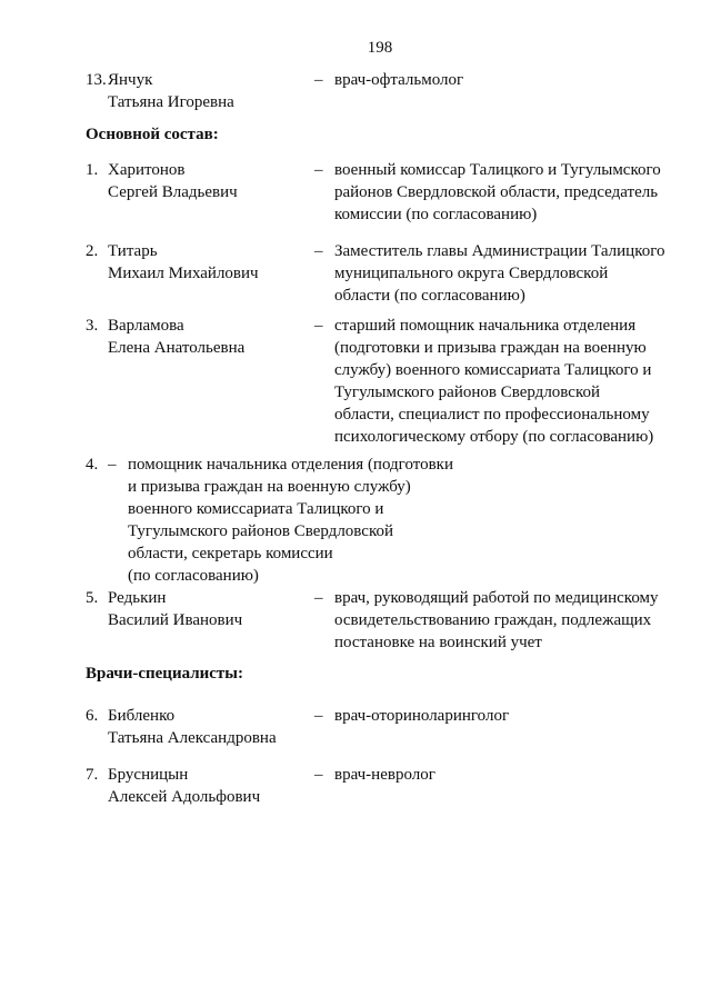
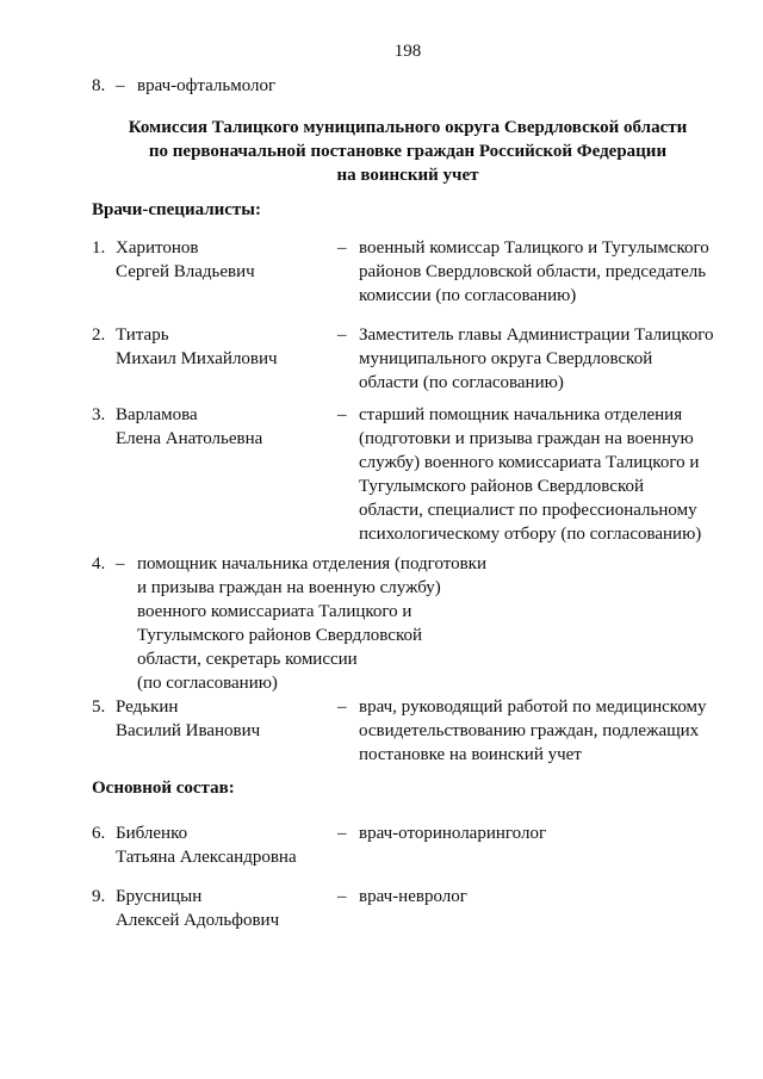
  198
- 13.
+ 8.
- Янчук
- Татьяна Игоревна
  –
  врач-офтальмолог
+ Комиссия Талицкого муниципального округа Свердловской области
+ по первоначальной постановке граждан Российской Федерации
+ на воинский учет
- Основной состав:
+ Врачи-специалисты:
  1.
  Харитонов
  Сергей Владьевич
  –
  военный комиссар Талицкого и Тугулымского
  районов Свердловской области, председатель
  комиссии (по согласованию)
  2.
  Титарь
  Михаил Михайлович
  –
  Заместитель главы Администрации Талицкого
  муниципального округа Свердловской
  области (по согласованию)
  3.
  Варламова
  Елена Анатольевна
  –
  старший помощник начальника отделения
  (подготовки и призыва граждан на военную
  службу) военного комиссариата Талицкого и
  Тугулымского районов Свердловской
  области, специалист по профессиональному
  психологическому отбору (по согласованию)
  4.
  –
  помощник начальника отделения (подготовки
  и призыва граждан на военную службу)
  военного комиссариата Талицкого и
  Тугулымского районов Свердловской
  области, секретарь комиссии
  (по согласованию)
  5.
  Редькин
  Василий Иванович
  –
  врач, руководящий работой по медицинскому
  освидетельствованию граждан, подлежащих
  постановке на воинский учет
- Врачи-специалисты:
+ Основной состав:
  6.
  Библенко
  Татьяна Александровна
  –
  врач-оториноларинголог
- 7.
+ 9.
  Брусницын
  Алексей Адольфович
  –
  врач-невролог
